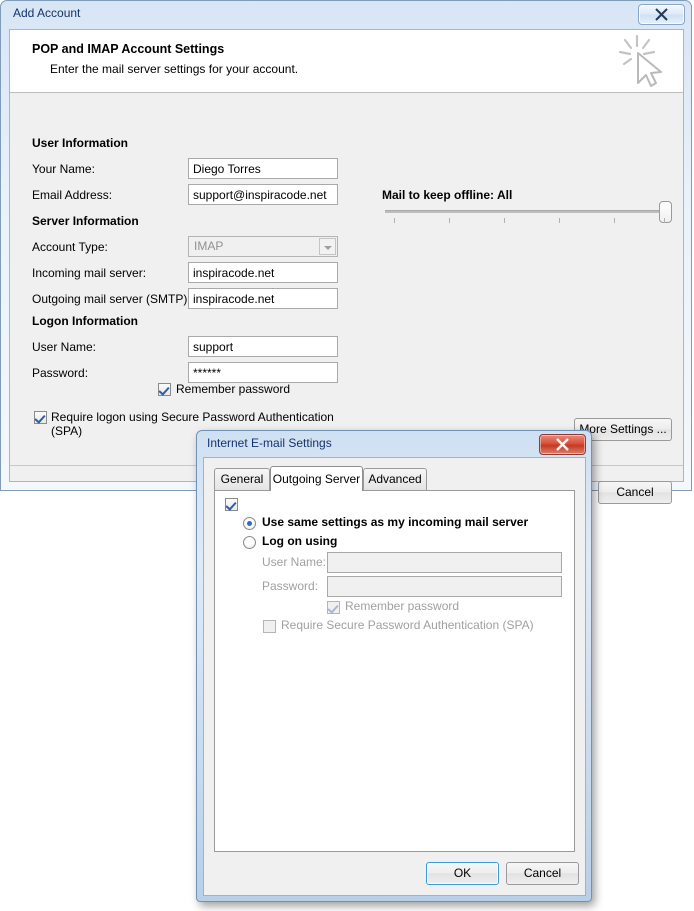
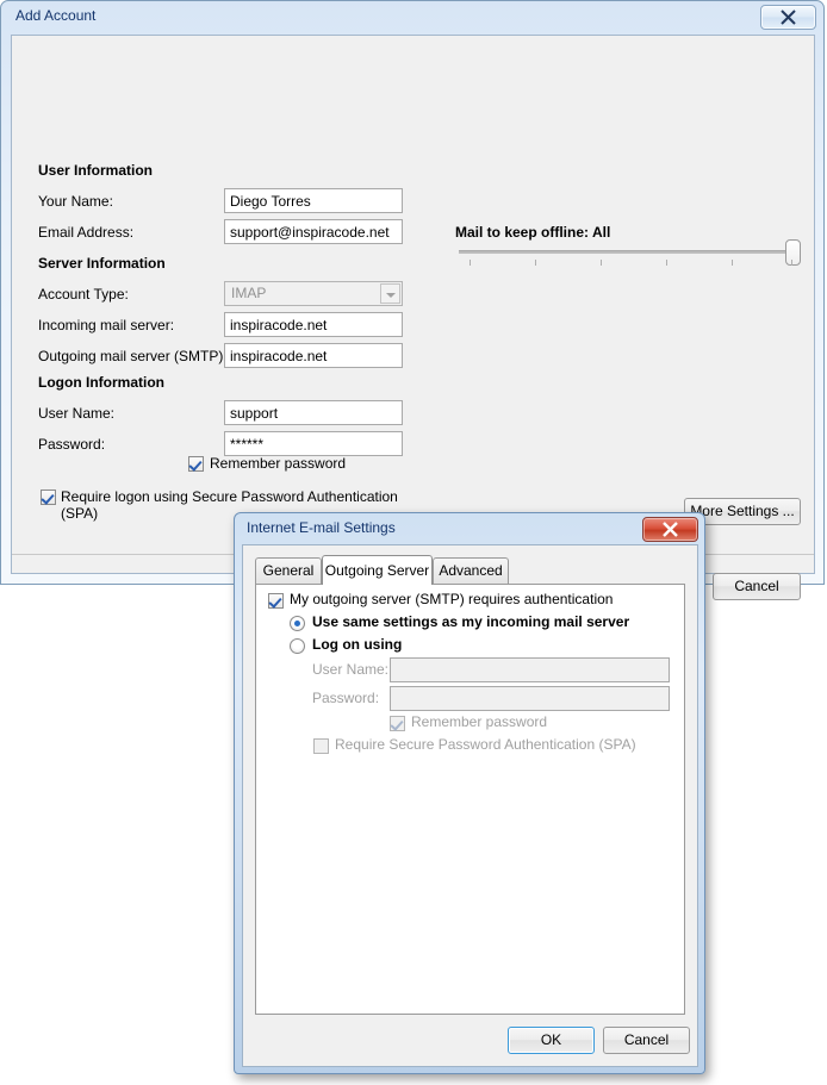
  Add Account
- POP and IMAP Account Settings
- Enter the mail server settings for your account.
  User Information
  Your Name:
  Diego Torres
  Email Address:
  support@inspiracode.net
  Server Information
  Account Type:
  IMAP
  Incoming mail server:
  inspiracode.net
  Outgoing mail server (SMTP)
  inspiracode.net
  Logon Information
  User Name:
  support
  Password:
  ******
  Remember password
  Require logon using Secure Password Authentication
  (SPA)
  Mail to keep offline:
  All
  More Settings ...
  Cancel
  Internet E-mail Settings
  General
  Outgoing Server
  Advanced
+ My outgoing server (SMTP) requires authentication
  Use same settings as my incoming mail server
  Log on using
  User Name:
  Password:
  Remember password
  Require Secure Password Authentication (SPA)
  OK
  Cancel
